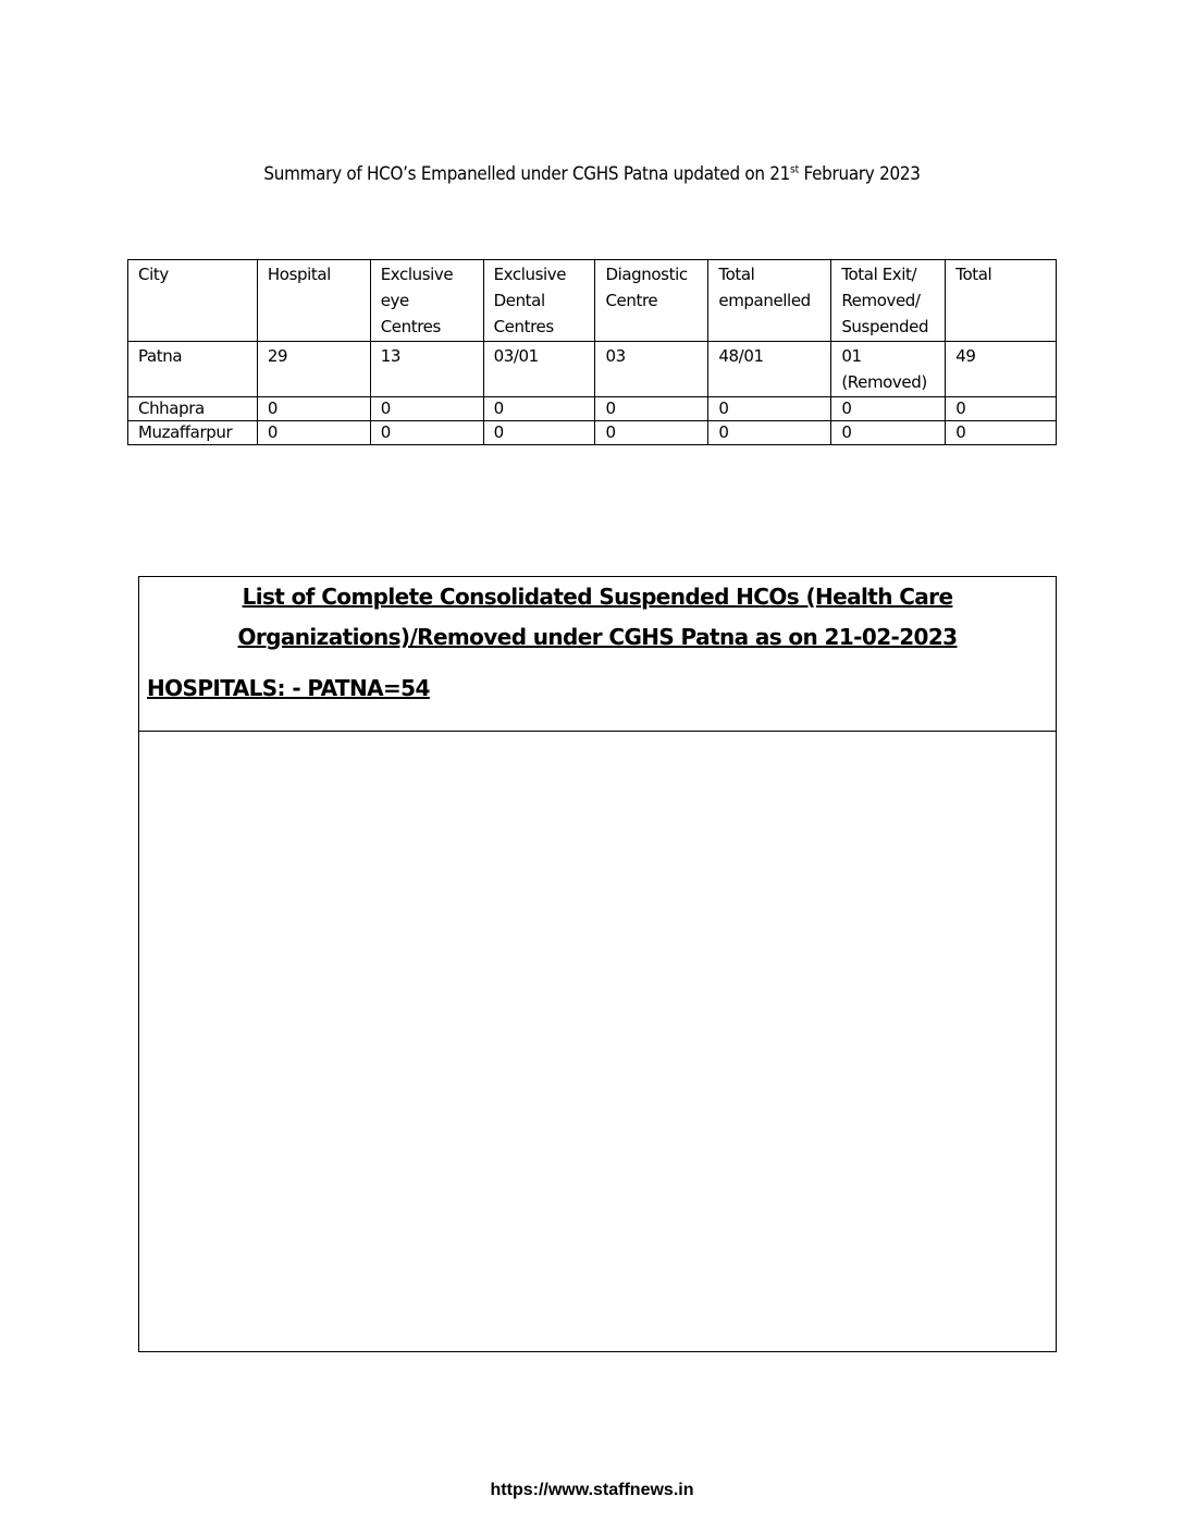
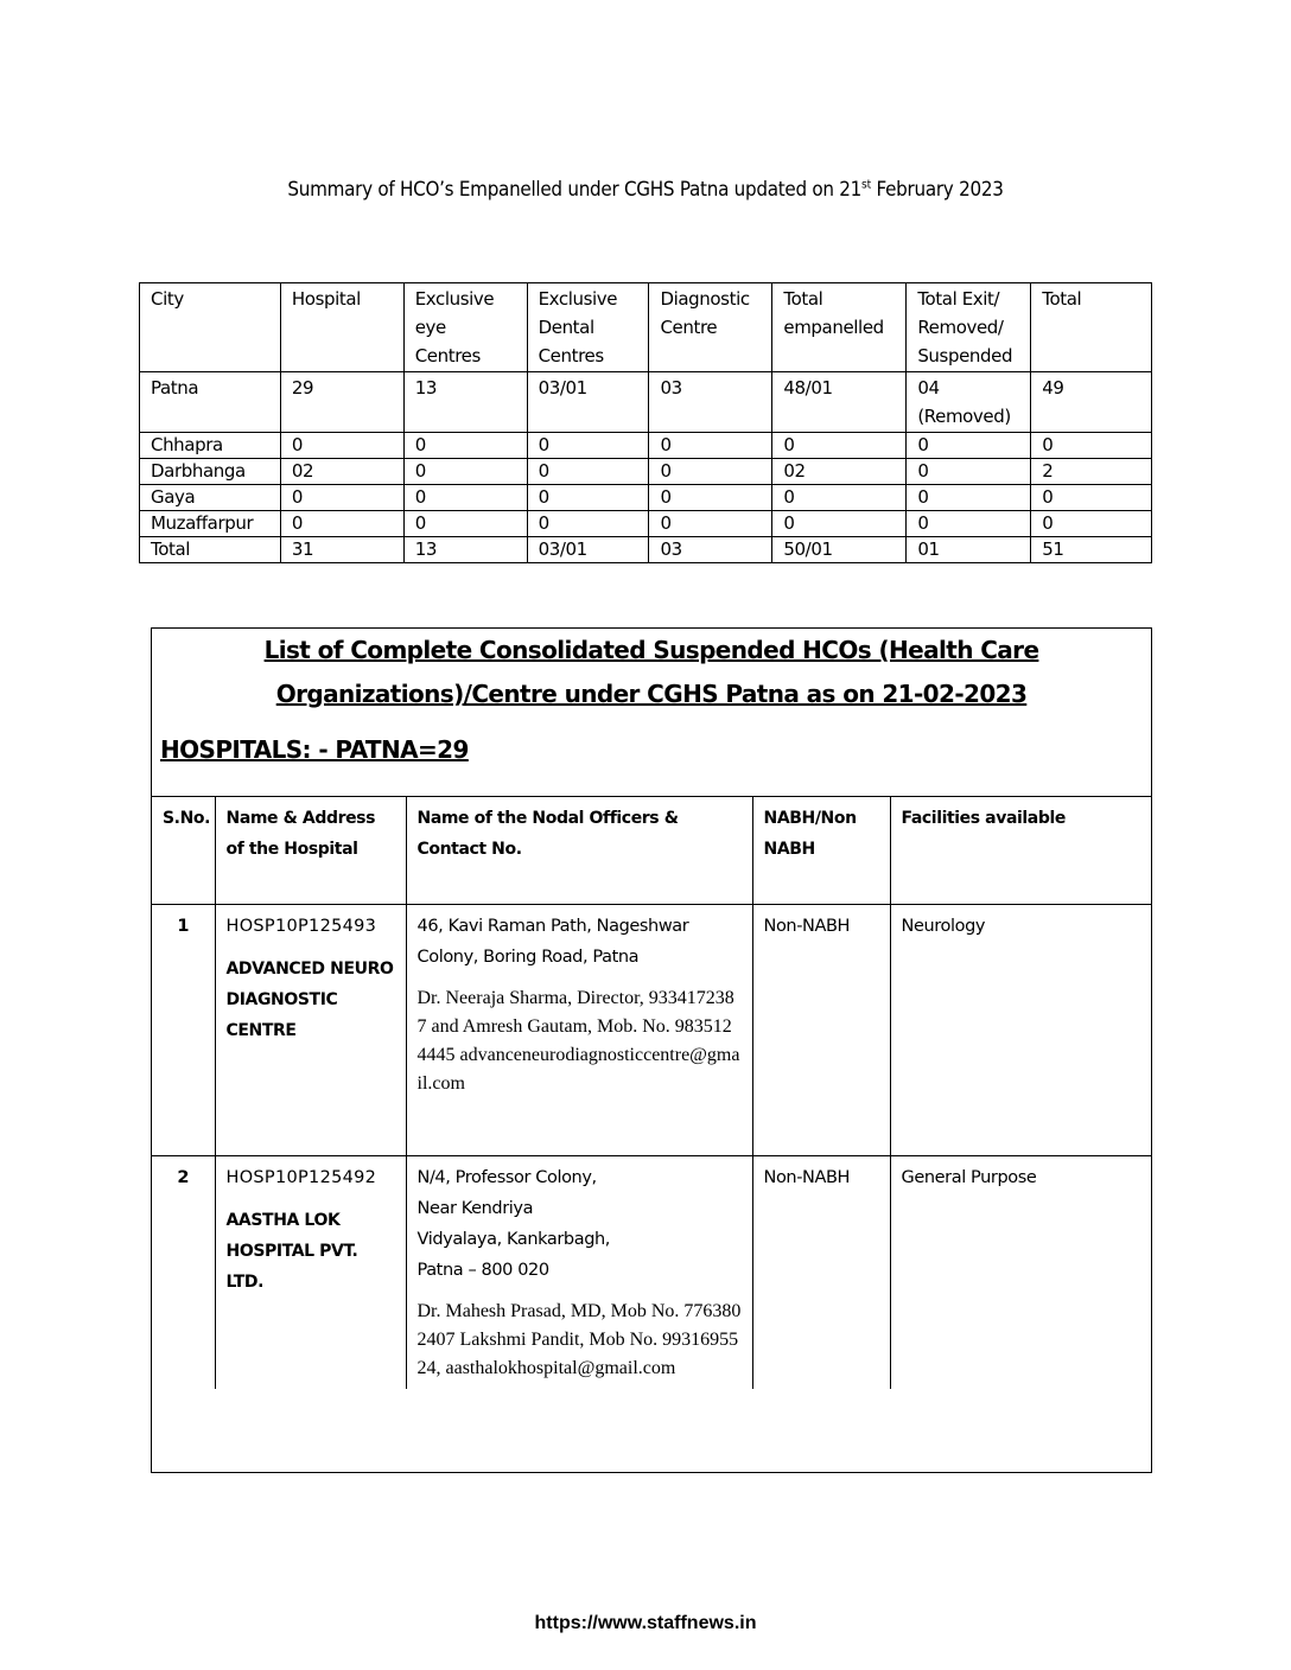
  Summary of HCO’s Empanelled under CGHS Patna updated on 21st February 2023
  City	Hospital	Exclusive eye Centres	Exclusive Dental Centres	Diagnostic Centre	Total empanelled	Total Exit/ Removed/ Suspended	Total
- Patna	29	13	03/01	03	48/01	01 (Removed)	49
+ Patna	29	13	03/01	03	48/01	04 (Removed)	49
  Chhapra	0	0	0	0	0	0	0
+ Darbhanga	02	0	0	0	02	0	2
+ Gaya	0	0	0	0	0	0	0
  Muzaffarpur	0	0	0	0	0	0	0
+ Total	31	13	03/01	03	50/01	01	51
  List of Complete Consolidated Suspended HCOs (Health Care
- Organizations)/Removed under CGHS Patna as on 21-02-2023
+ Organizations)/Centre under CGHS Patna as on 21-02-2023
- HOSPITALS: - PATNA=54
+ HOSPITALS: - PATNA=29
+ S.No.	Name & Address of the Hospital	Name of the Nodal Officers & Contact No.	NABH/Non NABH	Facilities available
+ 1	HOSP10P125493 ADVANCED NEURO DIAGNOSTIC CENTRE	46, Kavi Raman Path, Nageshwar Colony, Boring Road, Patna Dr. Neeraja Sharma, Director, 9334172387 and Amresh Gautam, Mob. No. 9835124445 advanceneurodiagnosticcentre@gmail.com	Non-NABH	Neurology
+ 2	HOSP10P125492 AASTHA LOK HOSPITAL PVT. LTD.	N/4, Professor Colony, Near Kendriya Vidyalaya, Kankarbagh, Patna – 800 020 Dr. Mahesh Prasad, MD, Mob No. 7763802407 Lakshmi Pandit, Mob No. 9931695524, aasthalokhospital@gmail.com	Non-NABH	General Purpose
  https://www.staffnews.in
